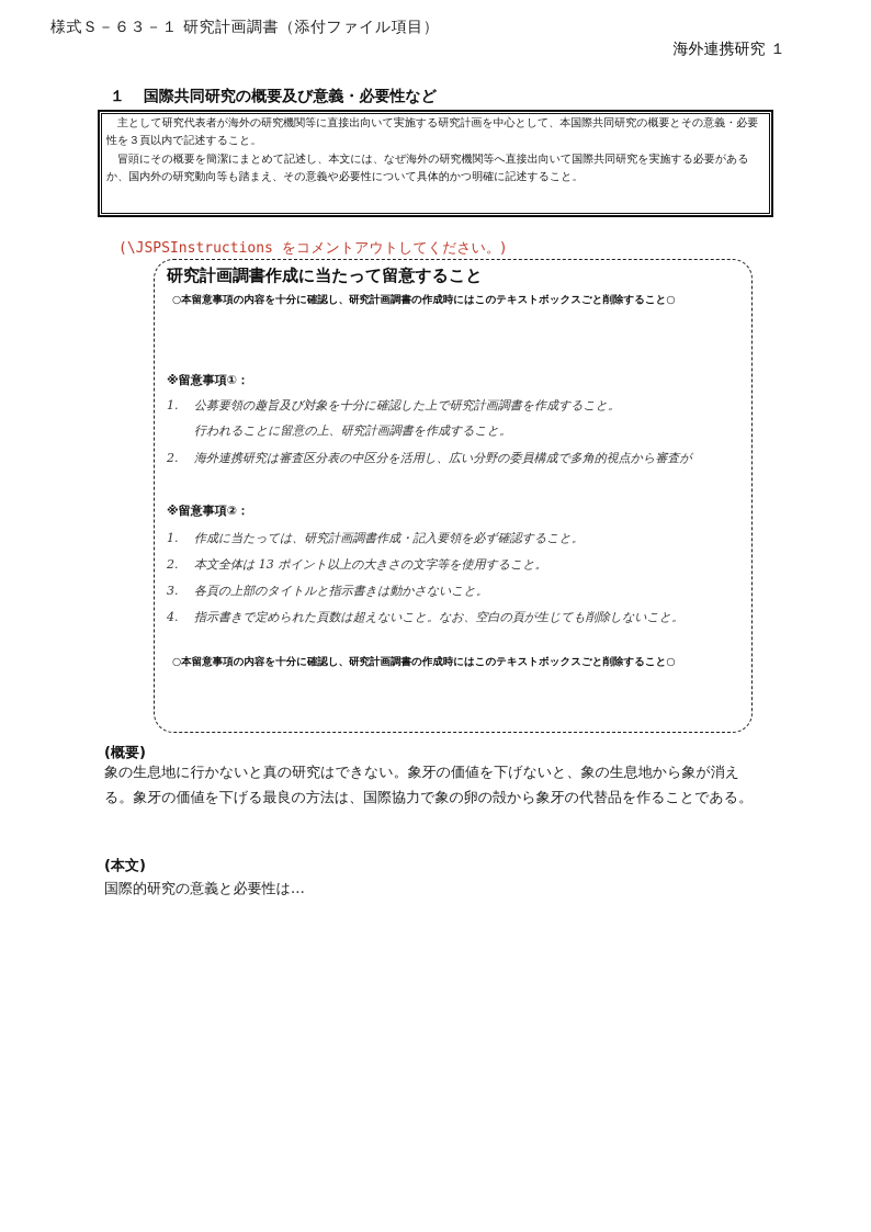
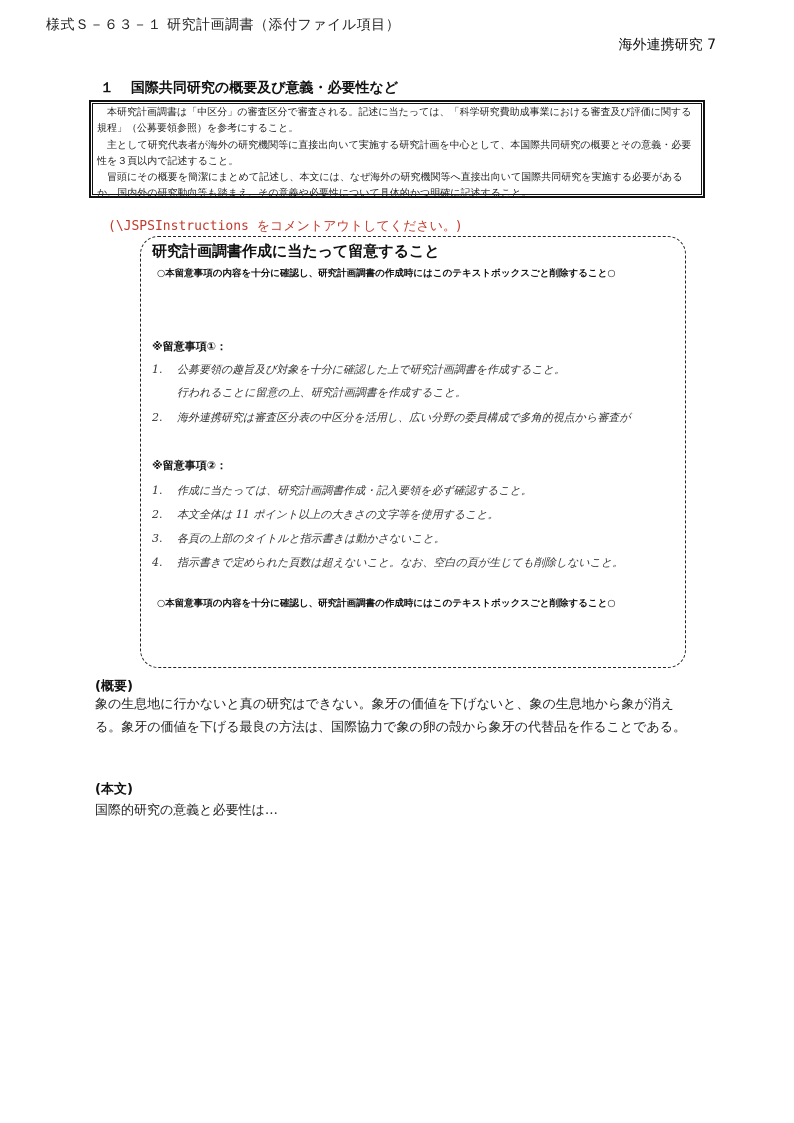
  様式Ｓ－６３－１ 研究計画調書（添付ファイル項目）
- 海外連携研究 １
+ 海外連携研究 7
  １ 国際共同研究の概要及び意義・必要性など
+ 本研究計画調書は「中区分」の審査区分で審査される。記述に当たっては、「科学研究費助成事業における審査及び評価に関する規程」（公募要領参照）を参考にすること。
  主として研究代表者が海外の研究機関等に直接出向いて実施する研究計画を中心として、本国際共同研究の概要とその意義・必要性を３頁以内で記述すること。
  冒頭にその概要を簡潔にまとめて記述し、本文には、なぜ海外の研究機関等へ直接出向いて国際共同研究を実施する必要があるか、国内外の研究動向等も踏まえ、その意義や必要性について具体的かつ明確に記述すること。
  (\JSPSInstructions をコメントアウトしてください。)
  研究計画調書作成に当たって留意すること
  ○本留意事項の内容を十分に確認し、研究計画調書の作成時にはこのテキストボックスごと削除すること○
  ※留意事項①：
  1.
  公募要領の趣旨及び対象を十分に確認した上で研究計画調書を作成すること。
  行われることに留意の上、研究計画調書を作成すること。
  2.
  海外連携研究は審査区分表の中区分を活用し、広い分野の委員構成で多角的視点から審査が
  ※留意事項②：
  1.
  作成に当たっては、研究計画調書作成・記入要領を必ず確認すること。
  2.
- 本文全体は 13 ポイント以上の大きさの文字等を使用すること。
+ 本文全体は 11 ポイント以上の大きさの文字等を使用すること。
  3.
  各頁の上部のタイトルと指示書きは動かさないこと。
  4.
  指示書きで定められた頁数は超えないこと。なお、空白の頁が生じても削除しないこと。
  ○本留意事項の内容を十分に確認し、研究計画調書の作成時にはこのテキストボックスごと削除すること○
  (概要)
  象の生息地に行かないと真の研究はできない。象牙の価値を下げないと、象の生息地から象が消える。象牙の価値を下げる最良の方法は、国際協力で象の卵の殻から象牙の代替品を作ることである。
  (本文)
  国際的研究の意義と必要性は…
